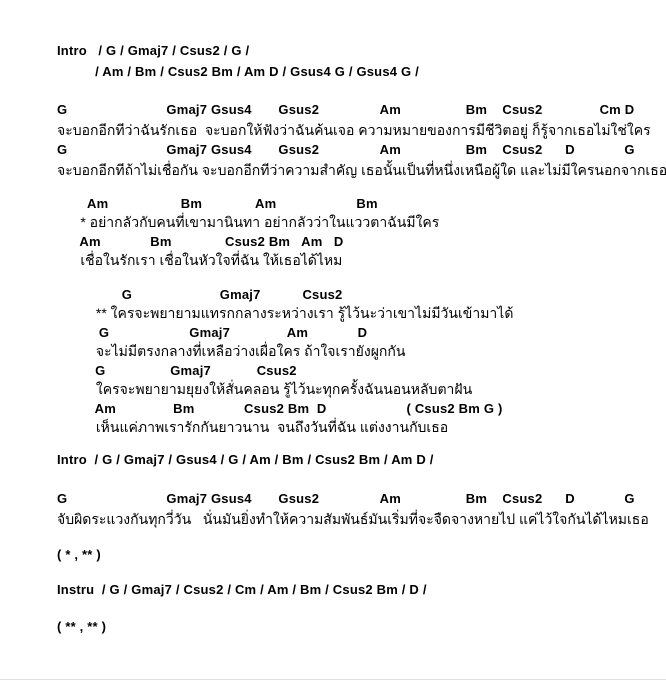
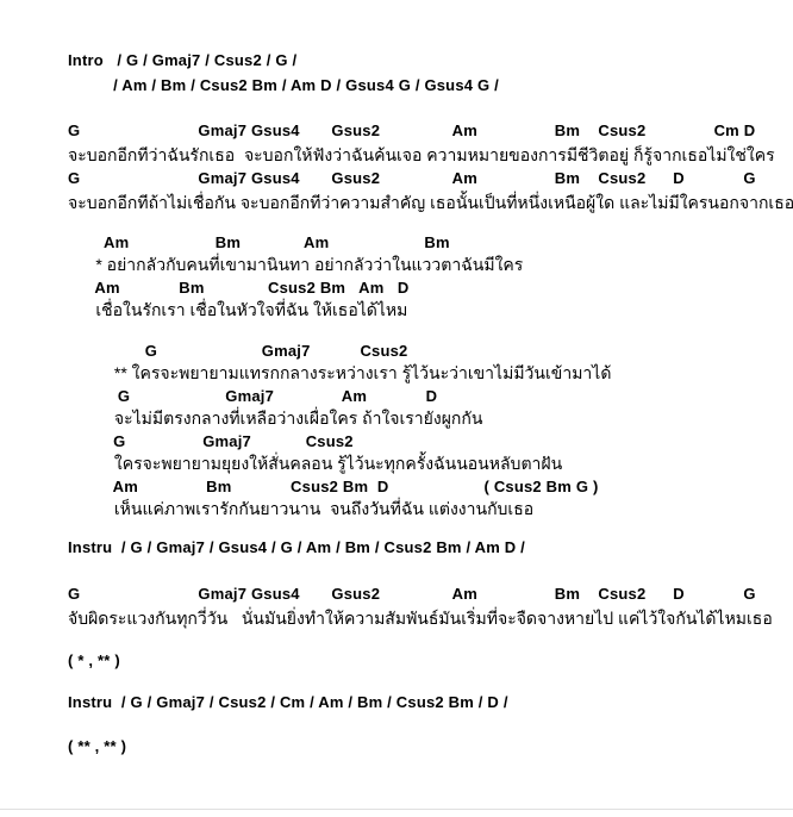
  Intro / G / Gmaj7 / Csus2 / G /
  / Am / Bm / Csus2 Bm / Am D / Gsus4 G / Gsus4 G /
  G Gmaj7 Gsus4 Gsus2 Am Bm Csus2 Cm D
  จะบอกอีกทีว่าฉันรักเธอ จะบอกให้ฟังว่าฉันค้นเจอ ความหมายของการมีชีวิตอยู่ ก็รู้จากเธอไม่ใช่ใคร
  G Gmaj7 Gsus4 Gsus2 Am Bm Csus2 D G
  จะบอกอีกทีถ้าไม่เชื่อกัน จะบอกอีกทีว่าความสำคัญ เธอนั้นเป็นที่หนึ่งเหนือผู้ใด และไม่มีใครนอกจากเธอ
  Am Bm Am Bm
  * อย่ากลัวกับคนที่เขามานินทา อย่ากลัวว่าในแววตาฉันมีใคร
  Am Bm Csus2 Bm Am D
  เชื่อในรักเรา เชื่อในหัวใจที่ฉัน ให้เธอได้ไหม
  G Gmaj7 Csus2
  ** ใครจะพยายามแทรกกลางระหว่างเรา รู้ไว้นะว่าเขาไม่มีวันเข้ามาได้
  G Gmaj7 Am D
  จะไม่มีตรงกลางที่เหลือว่างเผื่อใคร ถ้าใจเรายังผูกกัน
  G Gmaj7 Csus2
  ใครจะพยายามยุยงให้สั่นคลอน รู้ไว้นะทุกครั้งฉันนอนหลับตาฝัน
  Am Bm Csus2 Bm D ( Csus2 Bm G )
  เห็นแค่ภาพเรารักกันยาวนาน จนถึงวันที่ฉัน แต่งงานกับเธอ
- Intro / G / Gmaj7 / Gsus4 / G / Am / Bm / Csus2 Bm / Am D /
+ Instru / G / Gmaj7 / Gsus4 / G / Am / Bm / Csus2 Bm / Am D /
  G Gmaj7 Gsus4 Gsus2 Am Bm Csus2 D G
  จับผิดระแวงกันทุกวี่วัน นั่นมันยิ่งทำให้ความสัมพันธ์มันเริ่มที่จะจืดจางหายไป แค่ไว้ใจกันได้ไหมเธอ
  ( * , ** )
  Instru / G / Gmaj7 / Csus2 / Cm / Am / Bm / Csus2 Bm / D /
  ( ** , ** )
